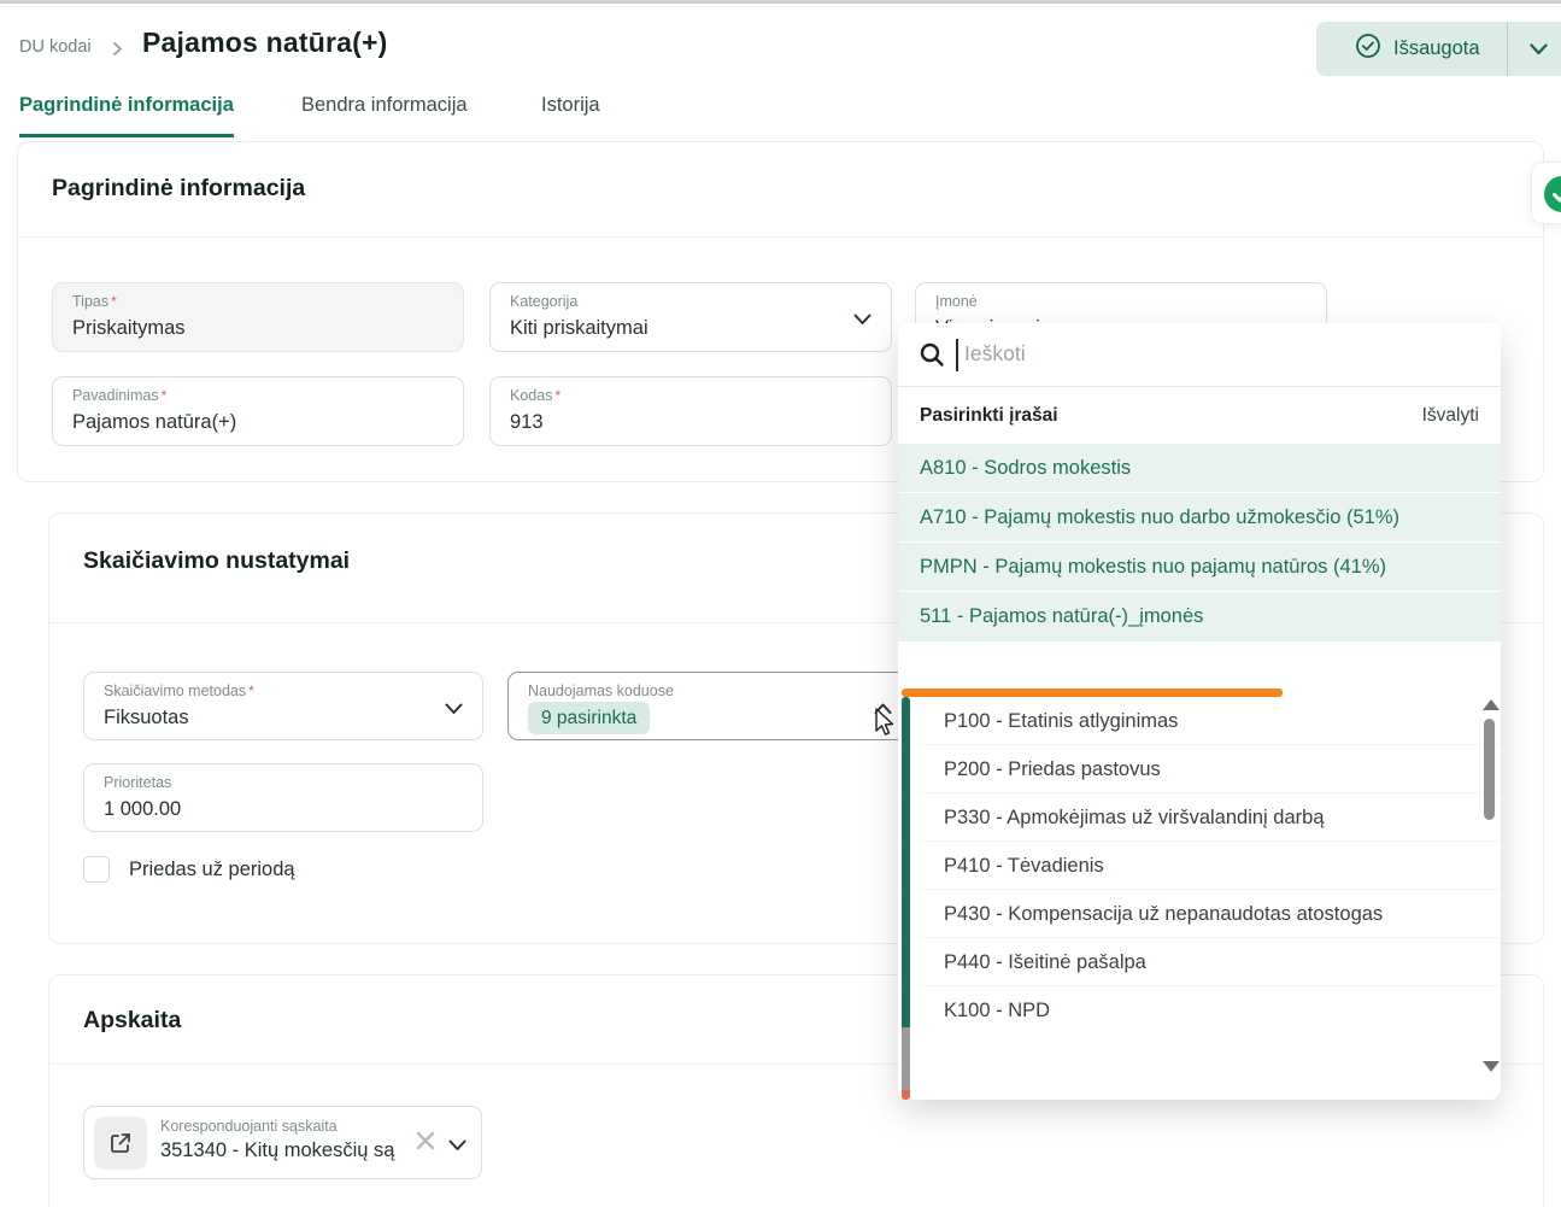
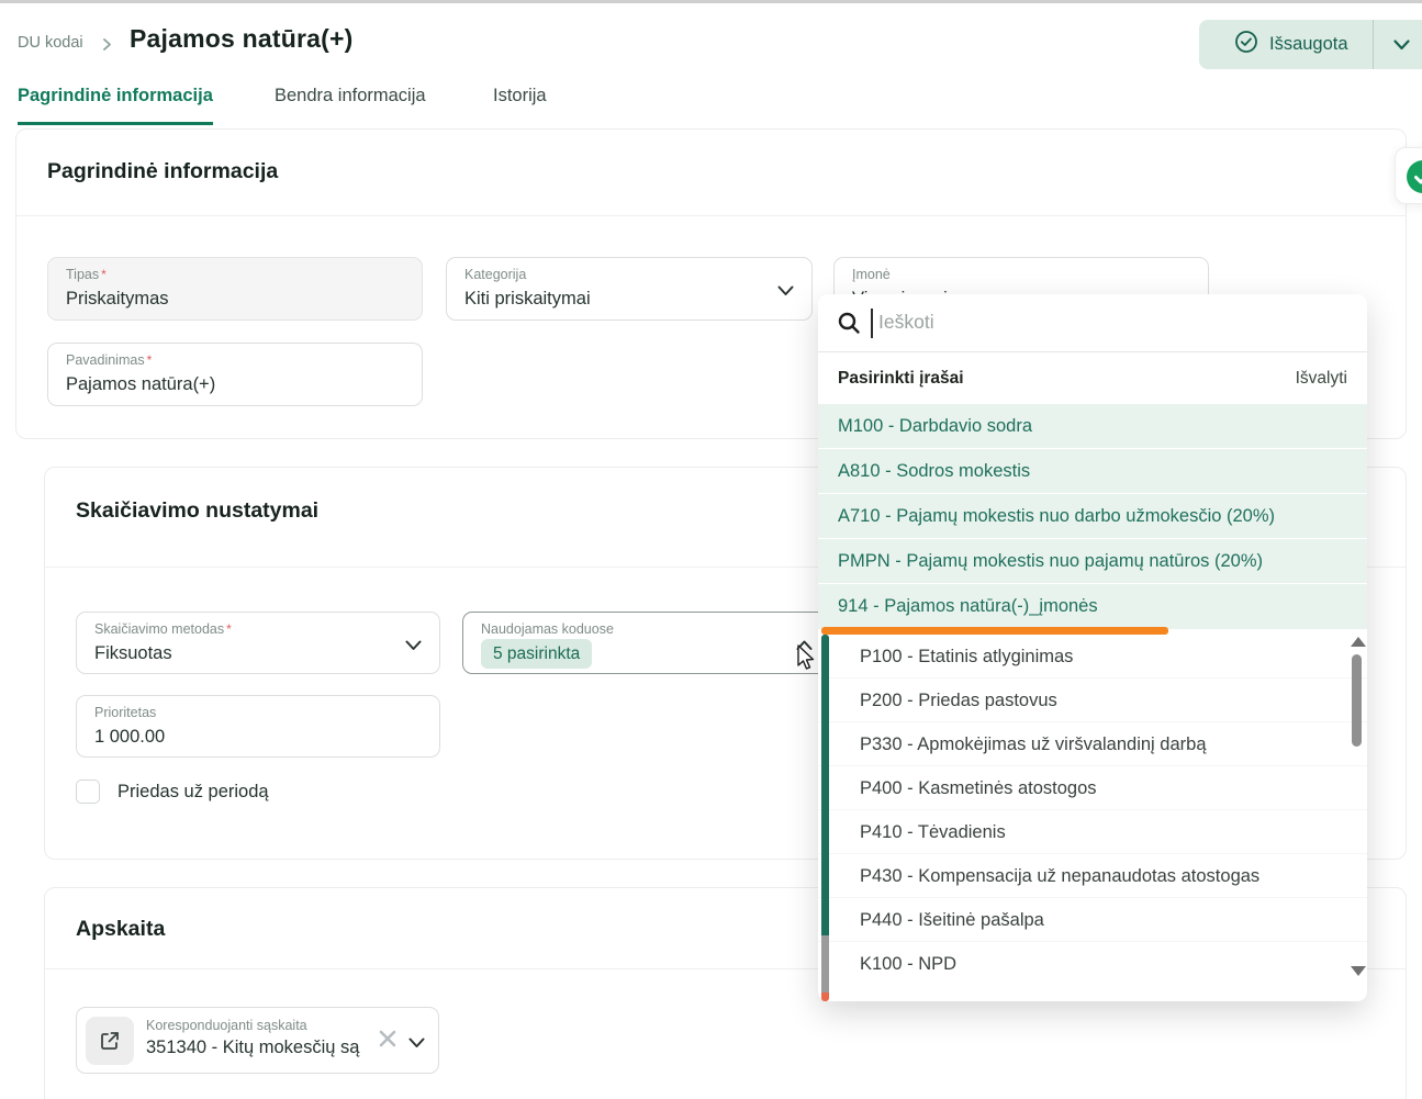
  DU kodai
  Pajamos natūra(+)
  Išsaugota
  Pagrindinė informacija
  Bendra informacija
  Istorija
  Pagrindinė informacija
  Tipas *
  Priskaitymas
  Kategorija
  Kiti priskaitymai
  Įmonė
  Pavadinimas *
  Pajamos natūra(+)
- Kodas *
- 913
  Skaičiavimo nustatymai
  Skaičiavimo metodas *
  Fiksuotas
  Naudojamas koduose
- 9 pasirinkta
+ 5 pasirinkta
  Prioritetas
  1 000.00
  Priedas už periodą
  Apskaita
  Koresponduojanti sąskaita
  351340 - Kitų mokesčių są
  Ieškoti
  Pasirinkti įrašai
  Išvalyti
+ M100 - Darbdavio sodra
  A810 - Sodros mokestis
- A710 - Pajamų mokestis nuo darbo užmokesčio (51%)
+ A710 - Pajamų mokestis nuo darbo užmokesčio (20%)
- PMPN - Pajamų mokestis nuo pajamų natūros (41%)
+ PMPN - Pajamų mokestis nuo pajamų natūros (20%)
- 511 - Pajamos natūra(-)_įmonės
+ 914 - Pajamos natūra(-)_įmonės
  P100 - Etatinis atlyginimas
  P200 - Priedas pastovus
  P330 - Apmokėjimas už viršvalandinį darbą
+ P400 - Kasmetinės atostogos
  P410 - Tėvadienis
  P430 - Kompensacija už nepanaudotas atostogas
  P440 - Išeitinė pašalpa
  K100 - NPD
